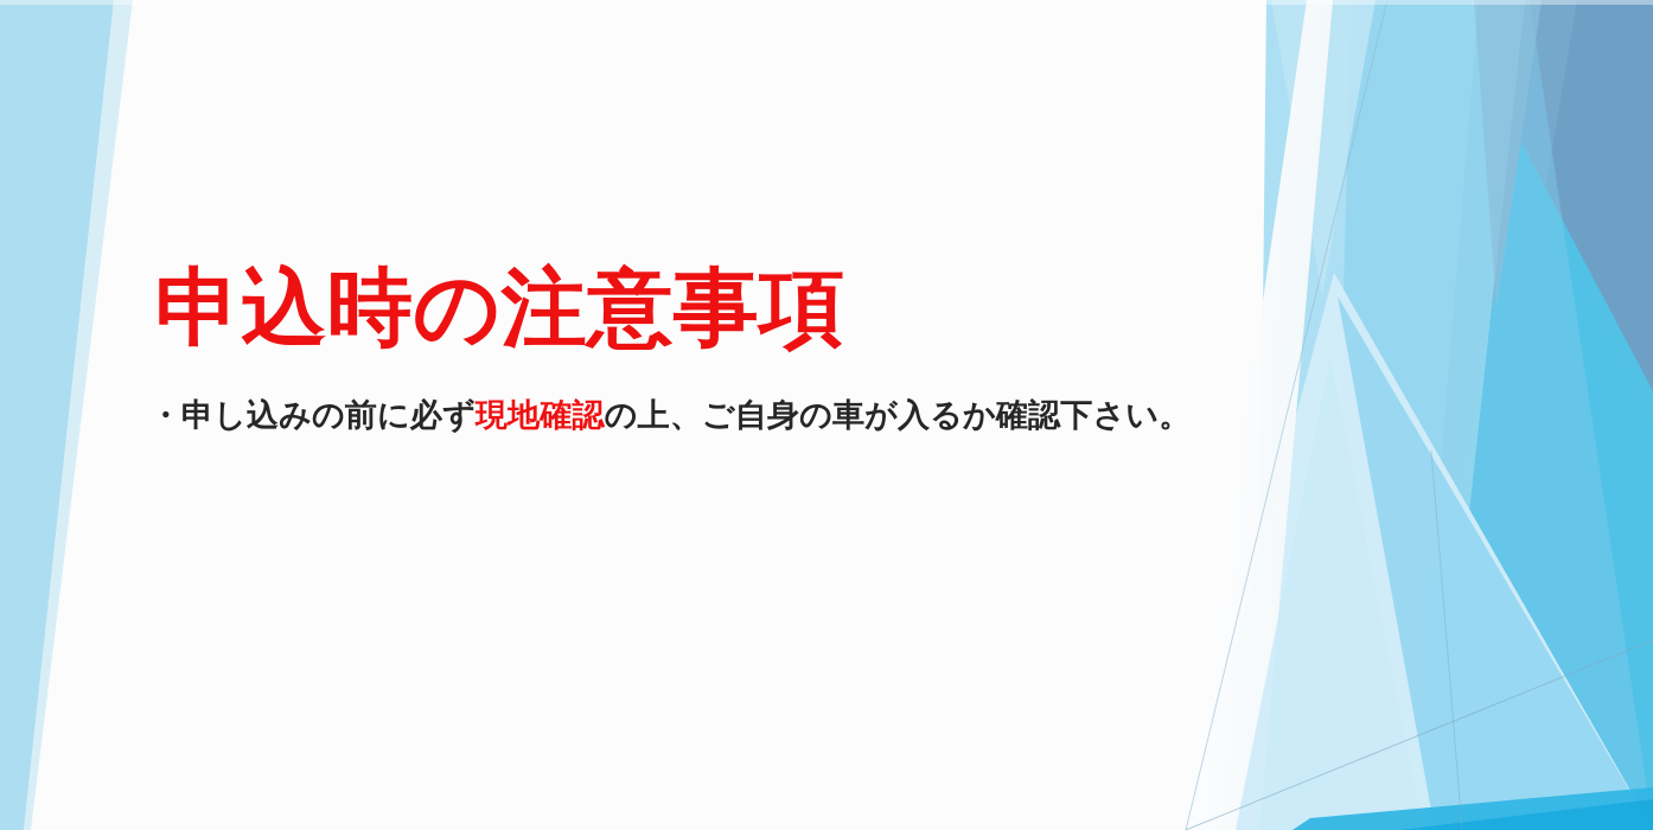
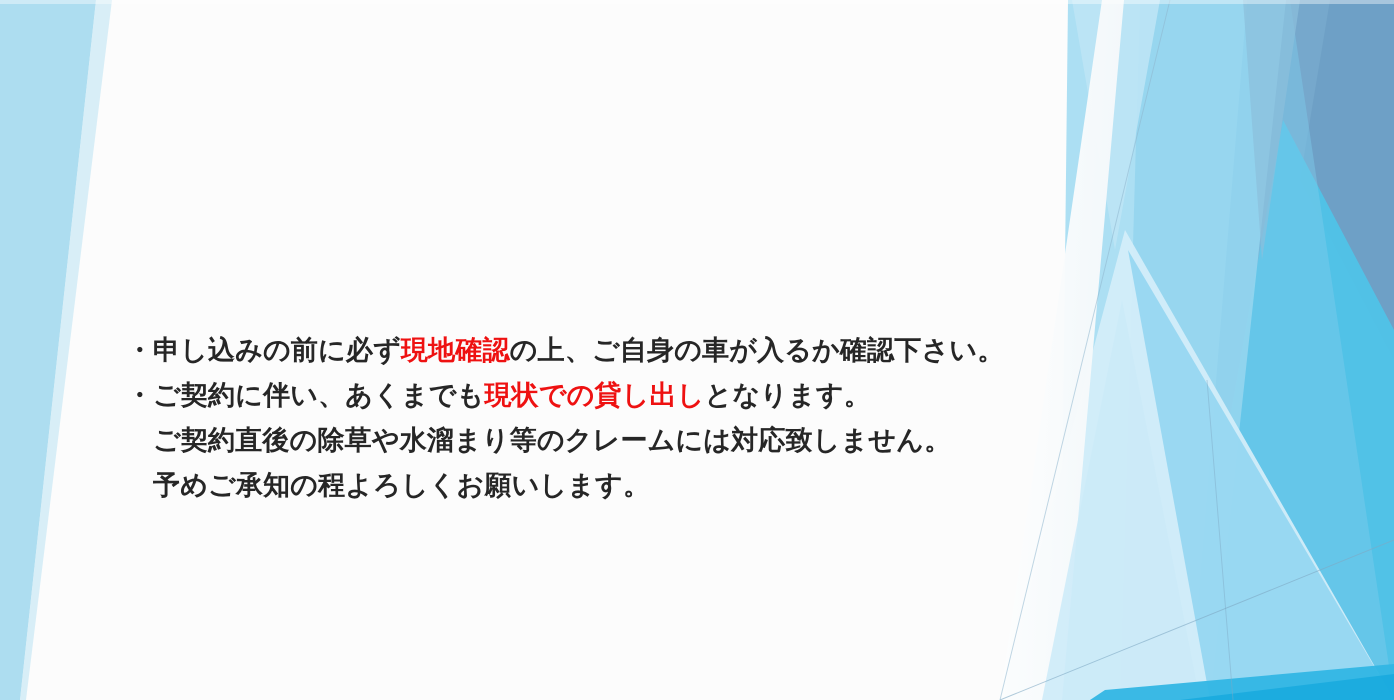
- 申込時の注意事項
  ・申し込みの前に必ず現地確認の上、ご自身の車が入るか確認下さい。
+ ・ご契約に伴い、あくまでも現状での貸し出しとなります。
+ ご契約直後の除草や水溜まり等のクレームには対応致しません。
+ 予めご承知の程よろしくお願いします。
